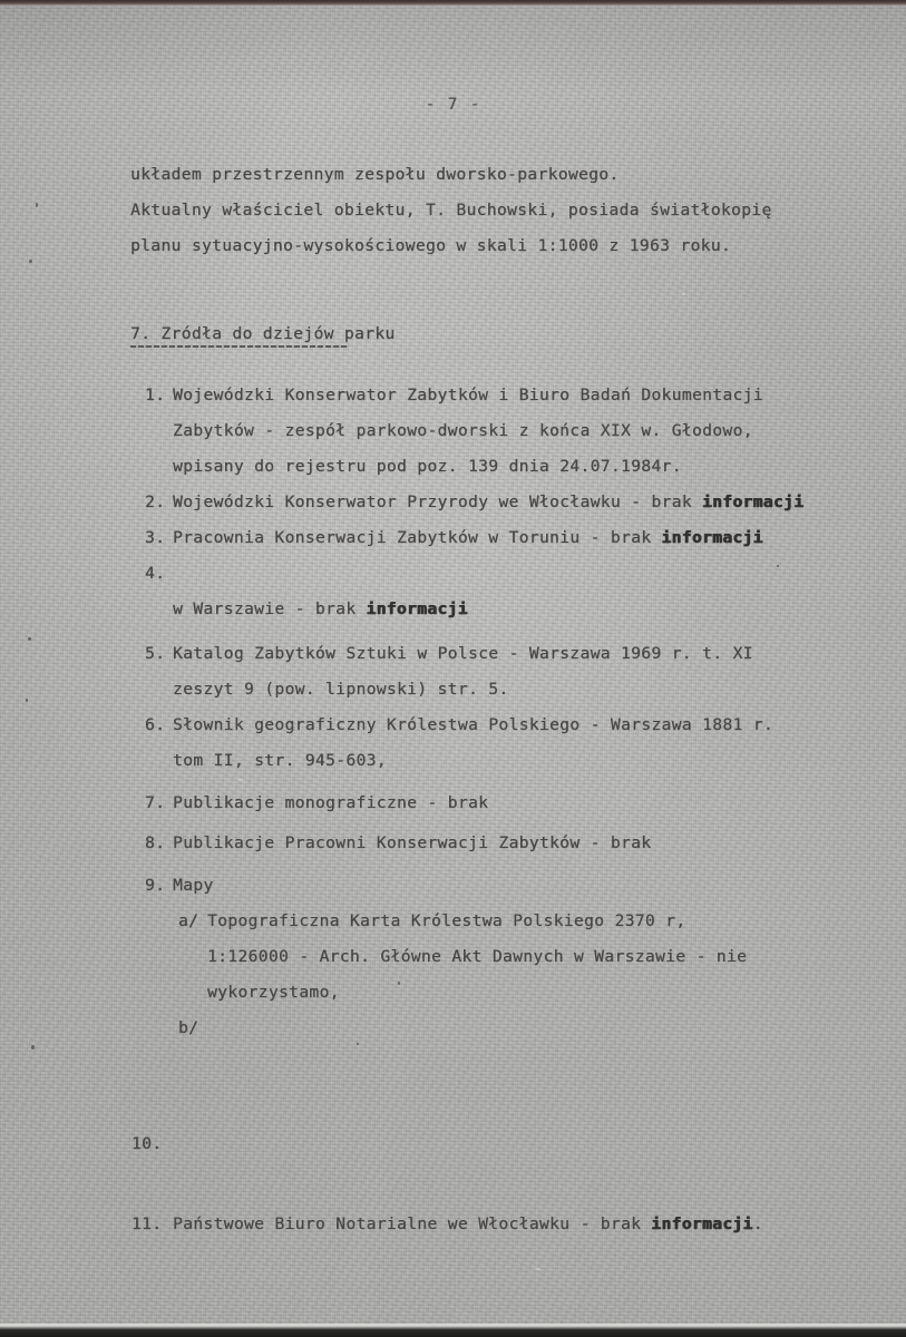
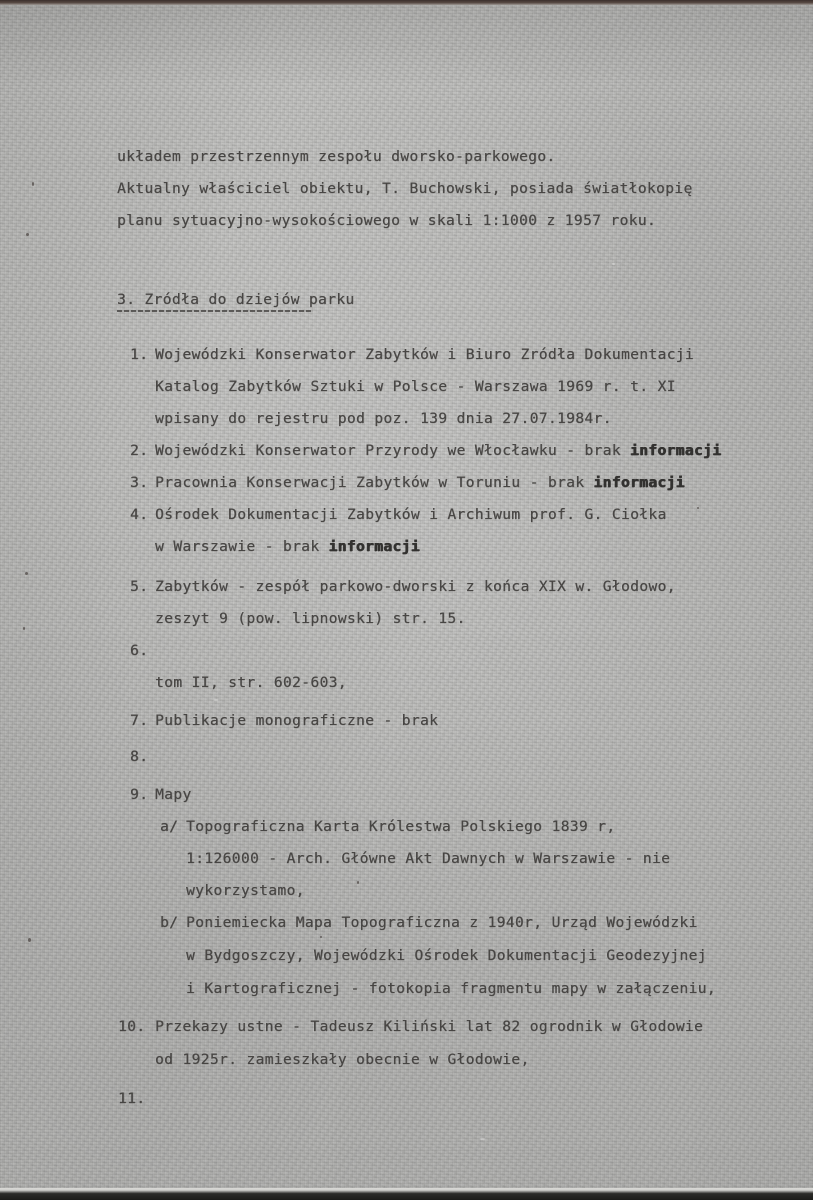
- - 7 -
  układem przestrzennym zespołu dworsko-parkowego.
  Aktualny właściciel obiektu, T. Buchowski, posiada światłokopię
- planu sytuacyjno-wysokościowego w skali 1:1000 z 1963 roku.
+ planu sytuacyjno-wysokościowego w skali 1:1000 z 1957 roku.
- 7. Zródła do dziejów parku
+ 3. Zródła do dziejów parku
  1.
- Wojewódzki Konserwator Zabytków i Biuro Badań Dokumentacji
+ Wojewódzki Konserwator Zabytków i Biuro Zródła Dokumentacji
- Zabytków - zespół parkowo-dworski z końca XIX w. Głodowo,
+ Katalog Zabytków Sztuki w Polsce - Warszawa 1969 r. t. XI
- wpisany do rejestru pod poz. 139 dnia 24.07.1984r.
+ wpisany do rejestru pod poz. 139 dnia 27.07.1984r.
  2.
  Wojewódzki Konserwator Przyrody we Włocławku - brak informacji
  3.
  Pracownia Konserwacji Zabytków w Toruniu - brak informacji
  4.
+ Ośrodek Dokumentacji Zabytków i Archiwum prof. G. Ciołka
  w Warszawie - brak informacji
  5.
- Katalog Zabytków Sztuki w Polsce - Warszawa 1969 r. t. XI
+ Zabytków - zespół parkowo-dworski z końca XIX w. Głodowo,
- zeszyt 9 (pow. lipnowski) str. 5.
+ zeszyt 9 (pow. lipnowski) str. 15.
  6.
- Słownik geograficzny Królestwa Polskiego - Warszawa 1881 r.
- tom II, str. 945-603,
+ tom II, str. 602-603,
  7.
  Publikacje monograficzne - brak
  8.
- Publikacje Pracowni Konserwacji Zabytków - brak
  9.
  Mapy
  a/
- Topograficzna Karta Królestwa Polskiego 2370 r,
+ Topograficzna Karta Królestwa Polskiego 1839 r,
  1:126000 - Arch. Główne Akt Dawnych w Warszawie - nie
  wykorzystamo,
  b/
+ Poniemiecka Mapa Topograficzna z 1940r, Urząd Wojewódzki
+ w Bydgoszczy, Wojewódzki Ośrodek Dokumentacji Geodezyjnej
+ i Kartograficznej - fotokopia fragmentu mapy w załączeniu,
  10.
+ Przekazy ustne - Tadeusz Kiliński lat 82 ogrodnik w Głodowie
+ od 1925r. zamieszkały obecnie w Głodowie,
  11.
- Państwowe Biuro Notarialne we Włocławku - brak informacji.
